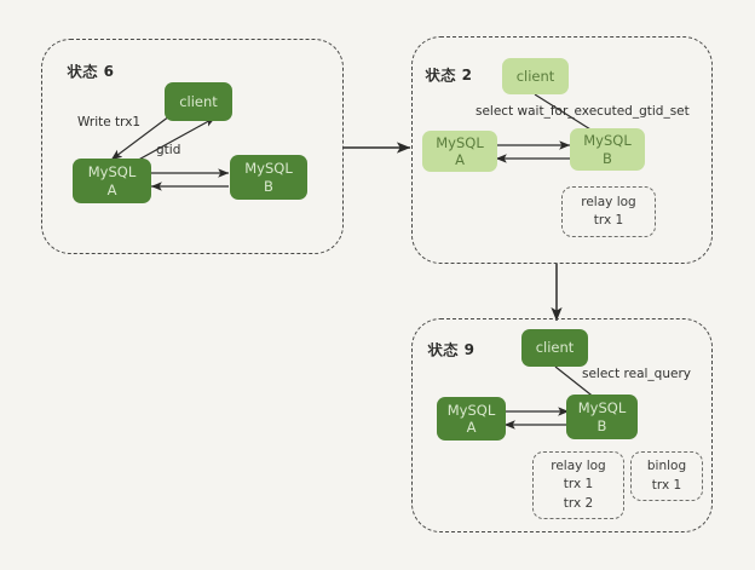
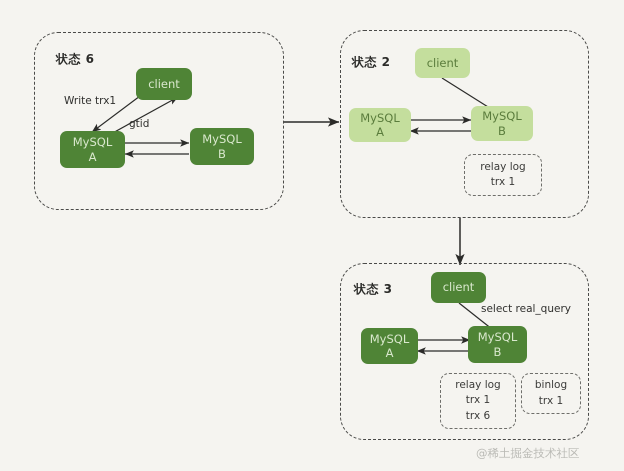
  状态 6
  client
  MySQL
  A
  MySQL
  B
  Write trx1
  gtid
  状态 2
  client
  MySQL
  A
  MySQL
  B
- select wait_for_executed_gtid_set
  relay log
  trx 1
- 状态 9
+ 状态 3
  client
  MySQL
  A
  MySQL
  B
  select real_query
  relay log
  trx 1
- trx 2
+ trx 6
  binlog
  trx 1
+ @稀土掘金技术社区
